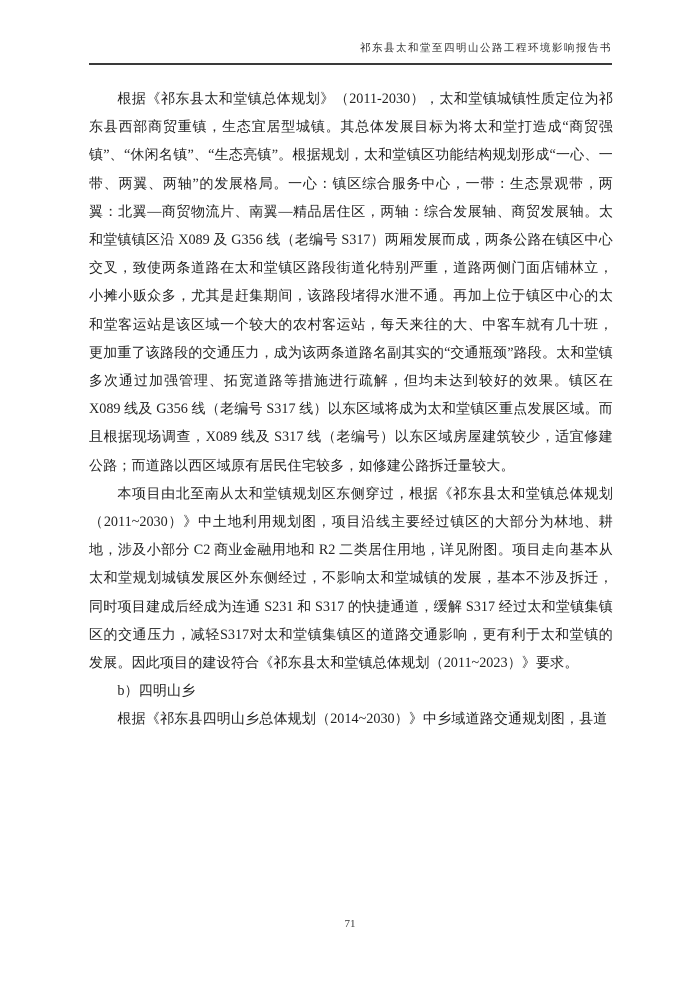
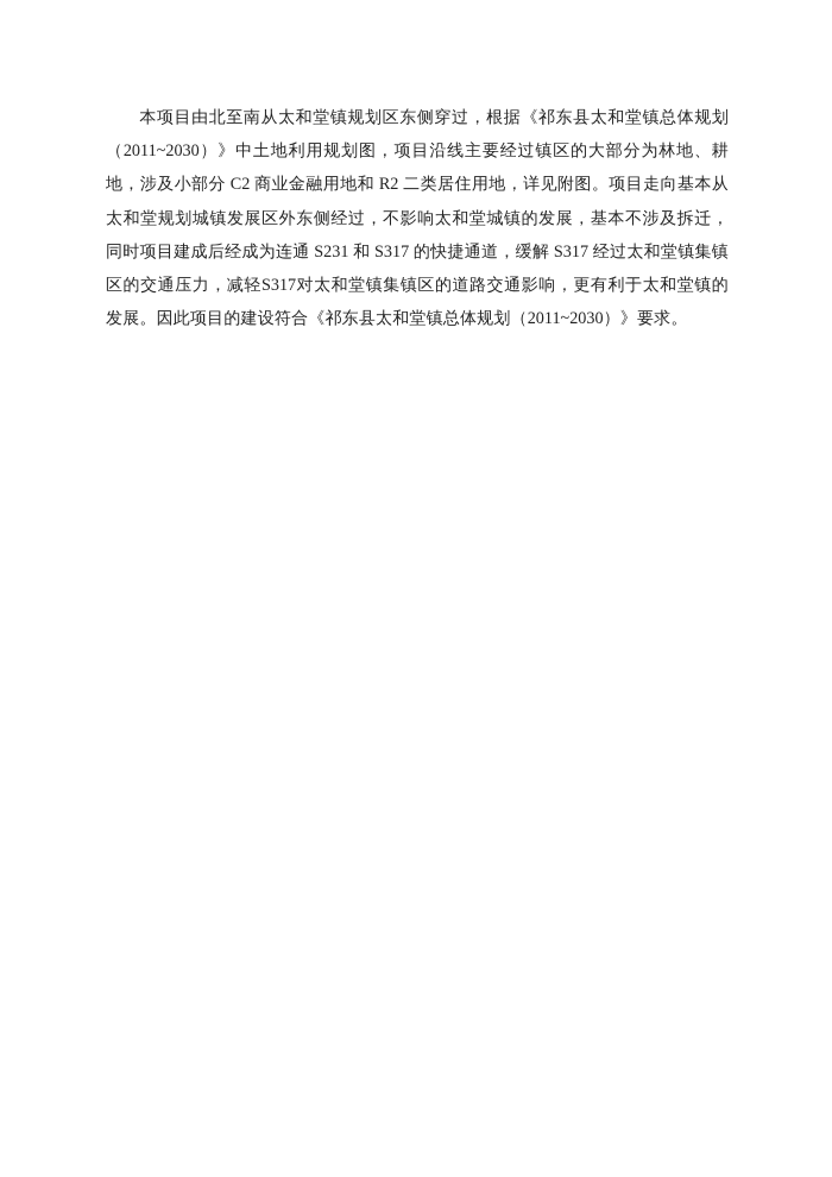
- 祁东县太和堂至四明山公路工程环境影响报告书
- 根据《祁东县太和堂镇总体规划》（2011-2030），太和堂镇城镇性质定位为祁东县西部商贸重镇，生态宜居型城镇。其总体发展目标为将太和堂打造成“商贸强镇”、“休闲名镇”、“生态亮镇”。根据规划，太和堂镇区功能结构规划形成“一心、一带、两翼、两轴”的发展格局。一心：镇区综合服务中心，一带：生态景观带，两翼：北翼—商贸物流片、南翼—精品居住区，两轴：综合发展轴、商贸发展轴。太和堂镇镇区沿 X089 及 G356 线（老编号 S317）两厢发展而成，两条公路在镇区中心交叉，致使两条道路在太和堂镇区路段街道化特别严重，道路两侧门面店铺林立，小摊小贩众多，尤其是赶集期间，该路段堵得水泄不通。再加上位于镇区中心的太和堂客运站是该区域一个较大的农村客运站，每天来往的大、中客车就有几十班，更加重了该路段的交通压力，成为该两条道路名副其实的“交通瓶颈”路段。太和堂镇多次通过加强管理、拓宽道路等措施进行疏解，但均未达到较好的效果。镇区在 X089 线及 G356 线（老编号 S317 线）以东区域将成为太和堂镇区重点发展区域。而且根据现场调查，X089 线及 S317 线（老编号）以东区域房屋建筑较少，适宜修建公路；而道路以西区域原有居民住宅较多，如修建公路拆迁量较大。
- 本项目由北至南从太和堂镇规划区东侧穿过，根据《祁东县太和堂镇总体规划（2011~2030）》中土地利用规划图，项目沿线主要经过镇区的大部分为林地、耕地，涉及小部分 C2 商业金融用地和 R2 二类居住用地，详见附图。项目走向基本从太和堂规划城镇发展区外东侧经过，不影响太和堂城镇的发展，基本不涉及拆迁，同时项目建成后经成为连通 S231 和 S317 的快捷通道，缓解 S317 经过太和堂镇集镇区的交通压力，减轻S317对太和堂镇集镇区的道路交通影响，更有利于太和堂镇的发展。因此项目的建设符合《祁东县太和堂镇总体规划（2011~2023）》要求。
+ 本项目由北至南从太和堂镇规划区东侧穿过，根据《祁东县太和堂镇总体规划（2011~2030）》中土地利用规划图，项目沿线主要经过镇区的大部分为林地、耕地，涉及小部分 C2 商业金融用地和 R2 二类居住用地，详见附图。项目走向基本从太和堂规划城镇发展区外东侧经过，不影响太和堂城镇的发展，基本不涉及拆迁，同时项目建成后经成为连通 S231 和 S317 的快捷通道，缓解 S317 经过太和堂镇集镇区的交通压力，减轻S317对太和堂镇集镇区的道路交通影响，更有利于太和堂镇的发展。因此项目的建设符合《祁东县太和堂镇总体规划（2011~2030）》要求。
- b）四明山乡
- 根据《祁东县四明山乡总体规划（2014~2030）》中乡域道路交通规划图，县道
- 71
